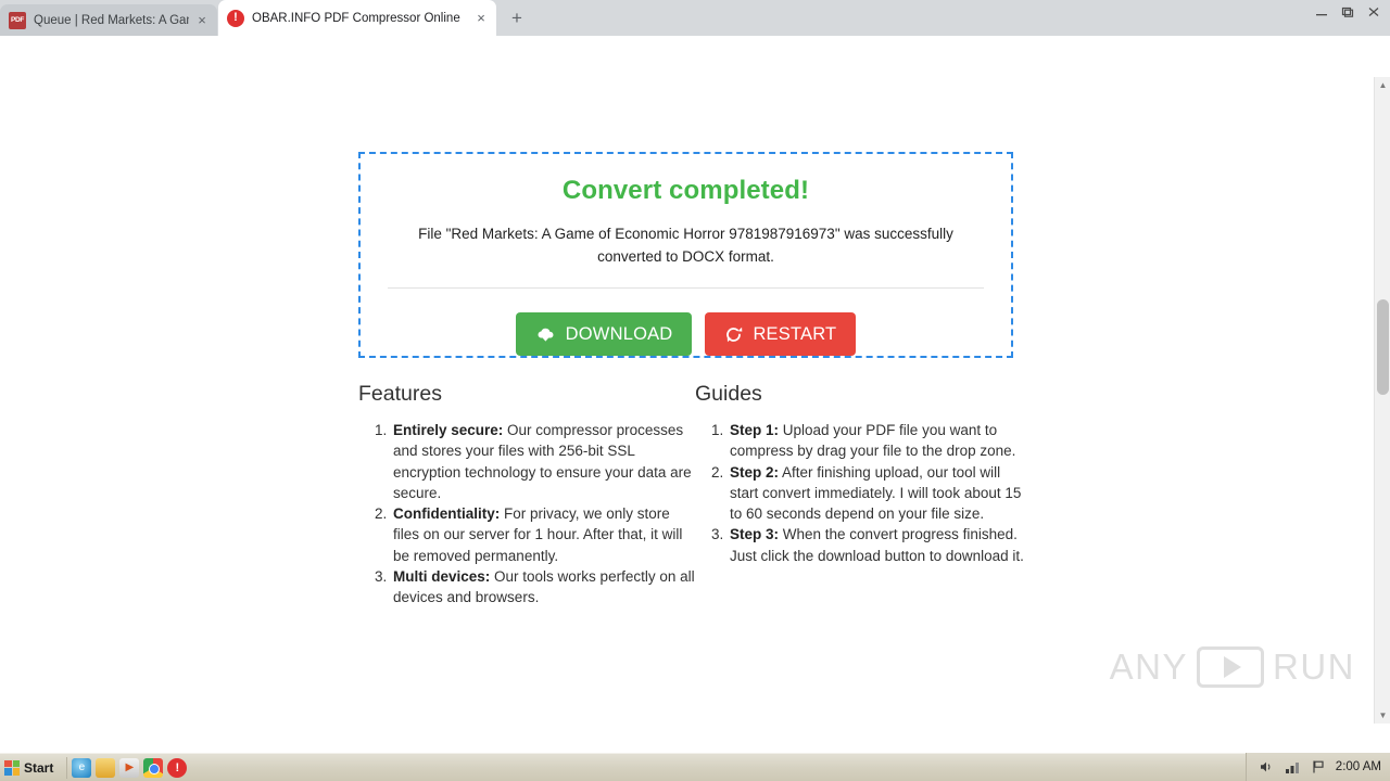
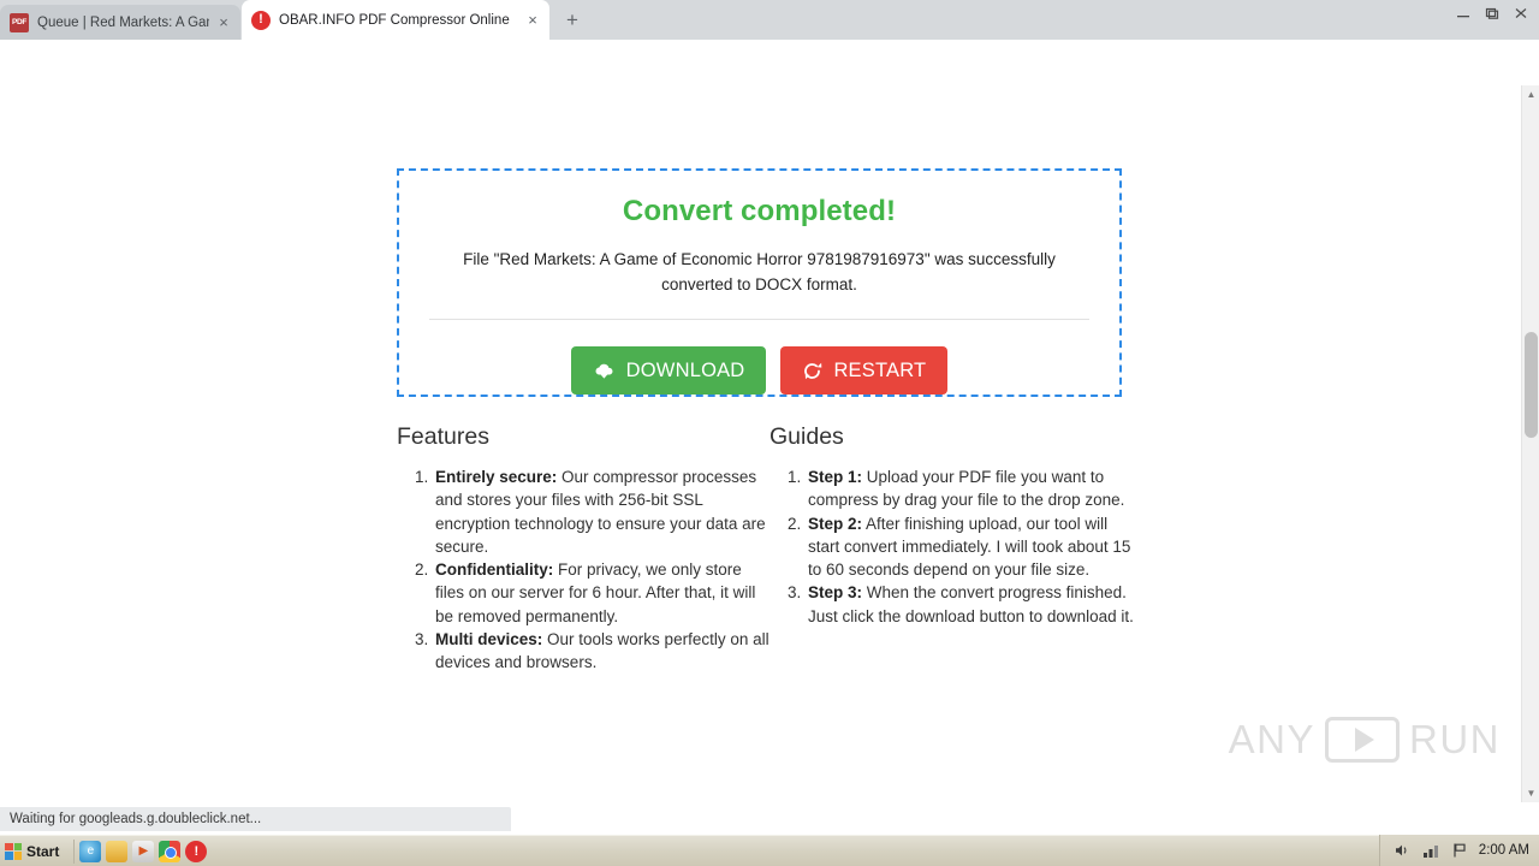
  Queue | Red Markets: A Ga
  ×
  !
  OBAR.INFO PDF Compressor Online
  ×
  +
  Convert completed!
  File "Red Markets: A Game of Economic Horror 9781987916973" was successfully converted to DOCX format.
  DOWNLOAD
  RESTART
  Features
  Entirely secure: Our compressor processes and stores your files with 256-bit SSL encryption technology to ensure your data are secure.
- Confidentiality: For privacy, we only store files on our server for 1 hour. After that, it will be removed permanently.
+ Confidentiality: For privacy, we only store files on our server for 6 hour. After that, it will be removed permanently.
  Multi devices: Our tools works perfectly on all devices and browsers.
  Guides
  Step 1: Upload your PDF file you want to compress by drag your file to the drop zone.
  Step 2: After finishing upload, our tool will start convert immediately. I will took about 15 to 60 seconds depend on your file size.
  Step 3: When the convert progress finished. Just click the download button to download it.
  ANY
  RUN
  ▲
  ▼
+ Waiting for googleads.g.doubleclick.net...
  Start
  e
  ▶
  !
  2:00 AM
